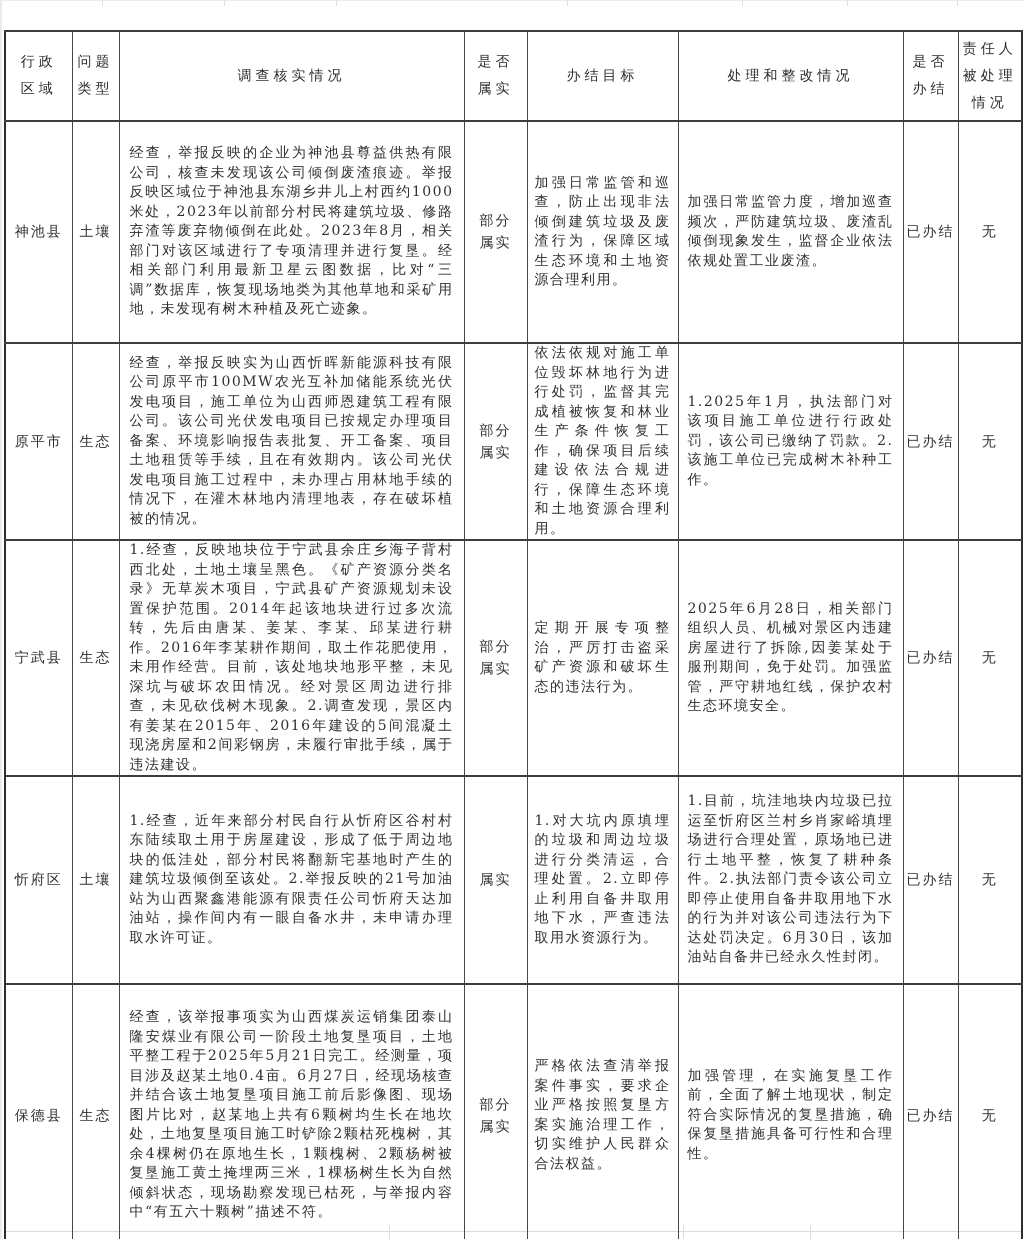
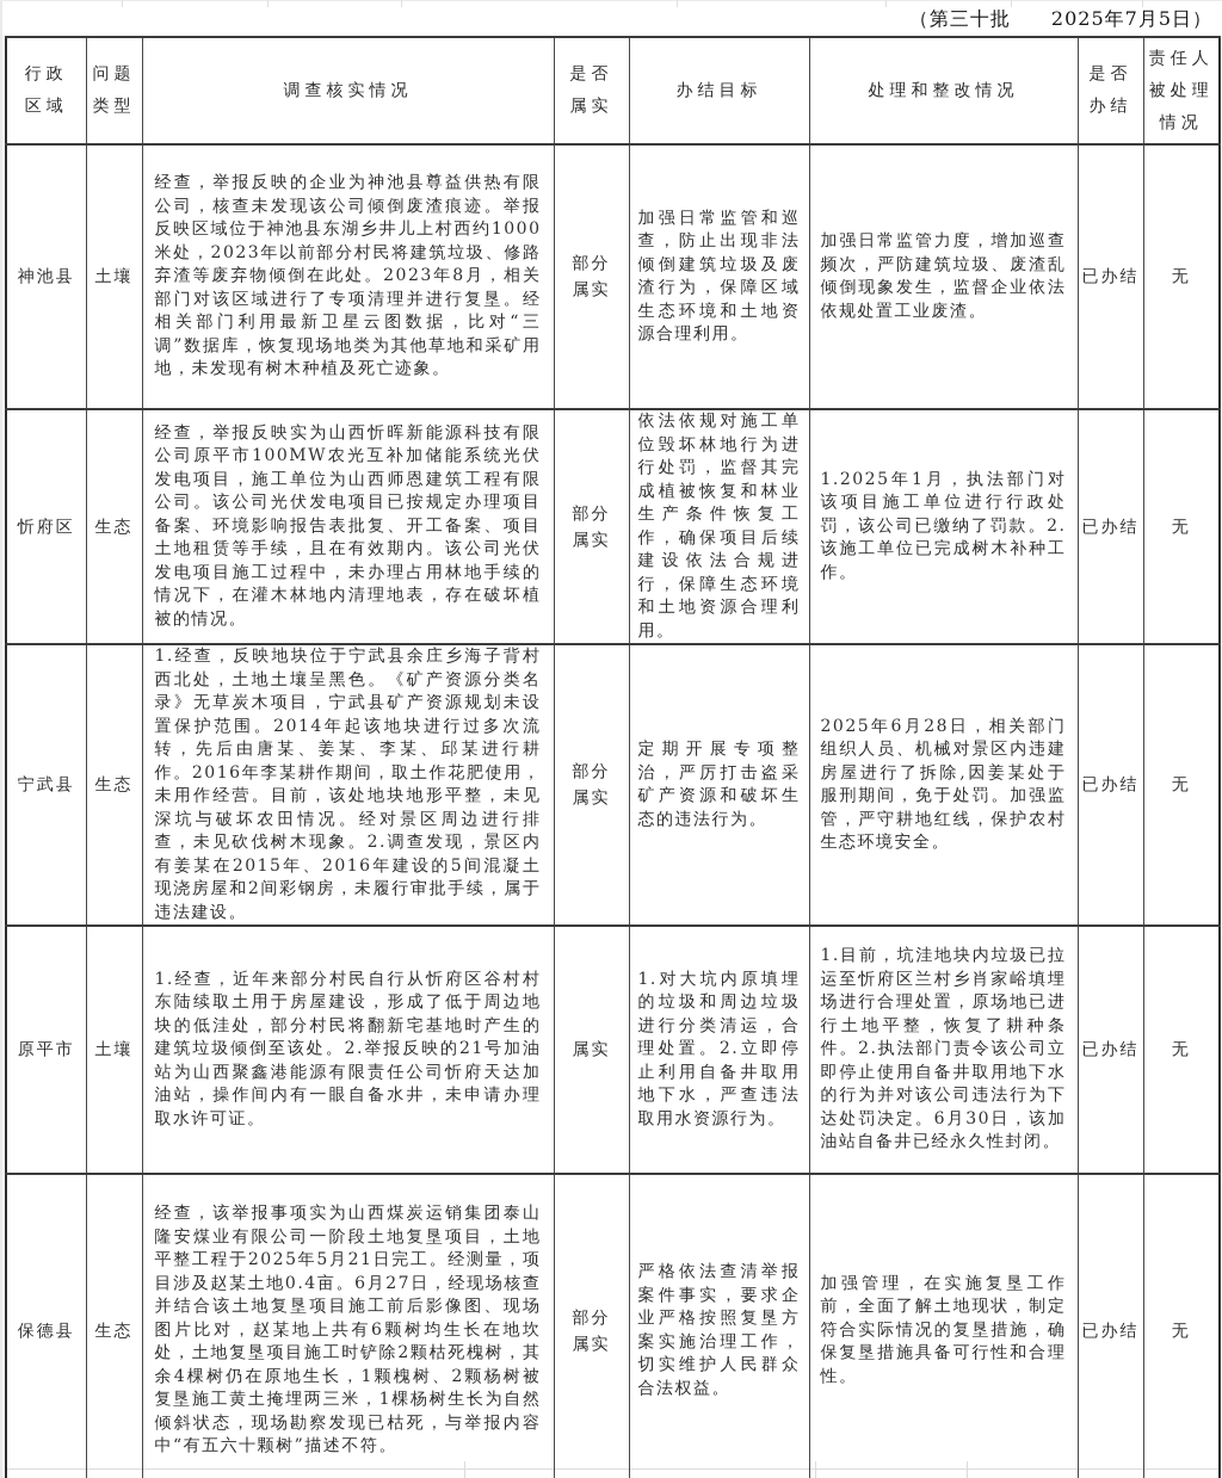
+ （第三十批 2025年7月5日）
  行政 区域	问题 类型	调查核实情况	是否 属实	办结目标	处理和整改情况	是否 办结	责任人 被处理 情况
  神池县	土壤	经查，举报反映的企业为神池县尊益供热有限公司，核查未发现该公司倾倒废渣痕迹。举报反映区域位于神池县东湖乡井儿上村西约1000米处，2023年以前部分村民将建筑垃圾、修路弃渣等废弃物倾倒在此处。2023年8月，相关部门对该区域进行了专项清理并进行复垦。经相关部门利用最新卫星云图数据，比对“三调”数据库，恢复现场地类为其他草地和采矿用地，未发现有树木种植及死亡迹象。	部分 属实	加强日常监管和巡查，防止出现非法倾倒建筑垃圾及废渣行为，保障区域生态环境和土地资源合理利用。	加强日常监管力度，增加巡查频次，严防建筑垃圾、废渣乱倾倒现象发生，监督企业依法依规处置工业废渣。	已办结	无
- 原平市	生态	经查，举报反映实为山西忻晖新能源科技有限公司原平市100MW农光互补加储能系统光伏发电项目，施工单位为山西师恩建筑工程有限公司。该公司光伏发电项目已按规定办理项目备案、环境影响报告表批复、开工备案、项目土地租赁等手续，且在有效期内。该公司光伏发电项目施工过程中，未办理占用林地手续的情况下，在灌木林地内清理地表，存在破坏植被的情况。	部分 属实	依法依规对施工单位毁坏林地行为进行处罚，监督其完成植被恢复和林业生产条件恢复工作，确保项目后续建设依法合规进行，保障生态环境和土地资源合理利用。	1.2025年1月，执法部门对该项目施工单位进行行政处罚，该公司已缴纳了罚款。2.该施工单位已完成树木补种工作。	已办结	无
+ 忻府区	生态	经查，举报反映实为山西忻晖新能源科技有限公司原平市100MW农光互补加储能系统光伏发电项目，施工单位为山西师恩建筑工程有限公司。该公司光伏发电项目已按规定办理项目备案、环境影响报告表批复、开工备案、项目土地租赁等手续，且在有效期内。该公司光伏发电项目施工过程中，未办理占用林地手续的情况下，在灌木林地内清理地表，存在破坏植被的情况。	部分 属实	依法依规对施工单位毁坏林地行为进行处罚，监督其完成植被恢复和林业生产条件恢复工作，确保项目后续建设依法合规进行，保障生态环境和土地资源合理利用。	1.2025年1月，执法部门对该项目施工单位进行行政处罚，该公司已缴纳了罚款。2.该施工单位已完成树木补种工作。	已办结	无
  宁武县	生态	1.经查，反映地块位于宁武县余庄乡海子背村西北处，土地土壤呈黑色。《矿产资源分类名录》无草炭木项目，宁武县矿产资源规划未设置保护范围。2014年起该地块进行过多次流转，先后由唐某、姜某、李某、邱某进行耕作。2016年李某耕作期间，取土作花肥使用，未用作经营。目前，该处地块地形平整，未见深坑与破坏农田情况。经对景区周边进行排查，未见砍伐树木现象。2.调查发现，景区内有姜某在2015年、2016年建设的5间混凝土现浇房屋和2间彩钢房，未履行审批手续，属于违法建设。	部分 属实	定期开展专项整治，严厉打击盗采矿产资源和破坏生态的违法行为。	2025年6月28日，相关部门组织人员、机械对景区内违建房屋进行了拆除,因姜某处于服刑期间，免于处罚。加强监管，严守耕地红线，保护农村生态环境安全。	已办结	无
- 忻府区	土壤	1.经查，近年来部分村民自行从忻府区谷村村东陆续取土用于房屋建设，形成了低于周边地块的低洼处，部分村民将翻新宅基地时产生的建筑垃圾倾倒至该处。2.举报反映的21号加油站为山西聚鑫港能源有限责任公司忻府天达加油站，操作间内有一眼自备水井，未申请办理取水许可证。	属实	1.对大坑内原填埋的垃圾和周边垃圾进行分类清运，合理处置。2.立即停止利用自备井取用地下水，严查违法取用水资源行为。	1.目前，坑洼地块内垃圾已拉运至忻府区兰村乡肖家峪填埋场进行合理处置，原场地已进行土地平整，恢复了耕种条件。2.执法部门责令该公司立即停止使用自备井取用地下水的行为并对该公司违法行为下达处罚决定。6月30日，该加油站自备井已经永久性封闭。	已办结	无
+ 原平市	土壤	1.经查，近年来部分村民自行从忻府区谷村村东陆续取土用于房屋建设，形成了低于周边地块的低洼处，部分村民将翻新宅基地时产生的建筑垃圾倾倒至该处。2.举报反映的21号加油站为山西聚鑫港能源有限责任公司忻府天达加油站，操作间内有一眼自备水井，未申请办理取水许可证。	属实	1.对大坑内原填埋的垃圾和周边垃圾进行分类清运，合理处置。2.立即停止利用自备井取用地下水，严查违法取用水资源行为。	1.目前，坑洼地块内垃圾已拉运至忻府区兰村乡肖家峪填埋场进行合理处置，原场地已进行土地平整，恢复了耕种条件。2.执法部门责令该公司立即停止使用自备井取用地下水的行为并对该公司违法行为下达处罚决定。6月30日，该加油站自备井已经永久性封闭。	已办结	无
  保德县	生态	经查，该举报事项实为山西煤炭运销集团泰山隆安煤业有限公司一阶段土地复垦项目，土地平整工程于2025年5月21日完工。经测量，项目涉及赵某土地0.4亩。6月27日，经现场核查并结合该土地复垦项目施工前后影像图、现场图片比对，赵某地上共有6颗树均生长在地坎处，土地复垦项目施工时铲除2颗枯死槐树，其余4棵树仍在原地生长，1颗槐树、2颗杨树被复垦施工黄土掩埋两三米，1棵杨树生长为自然倾斜状态，现场勘察发现已枯死，与举报内容中“有五六十颗树”描述不符。	部分 属实	严格依法查清举报案件事实，要求企业严格按照复垦方案实施治理工作，切实维护人民群众合法权益。	加强管理，在实施复垦工作前，全面了解土地现状，制定符合实际情况的复垦措施，确保复垦措施具备可行性和合理性。	已办结	无
